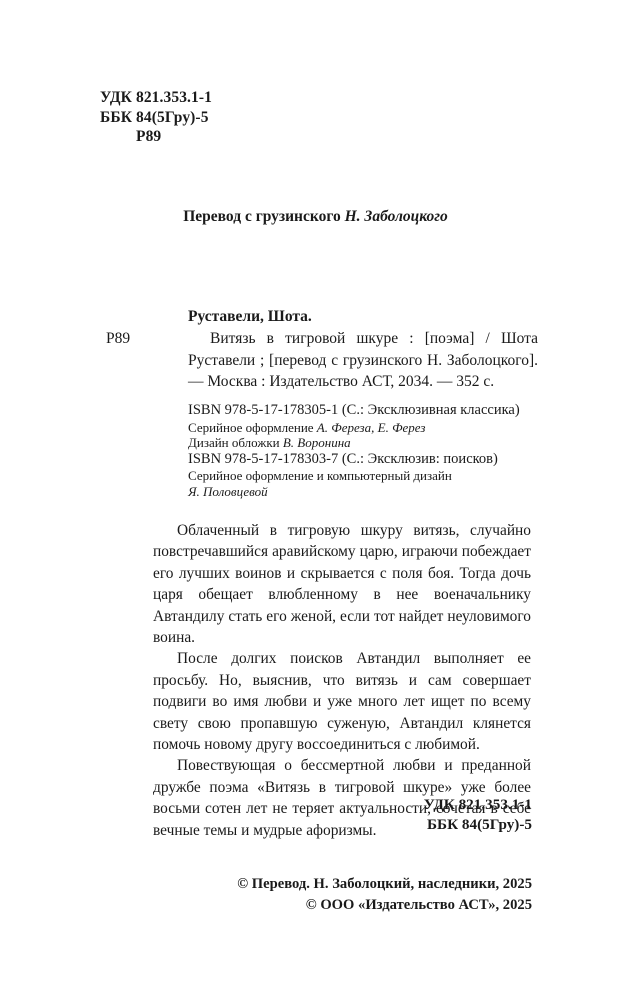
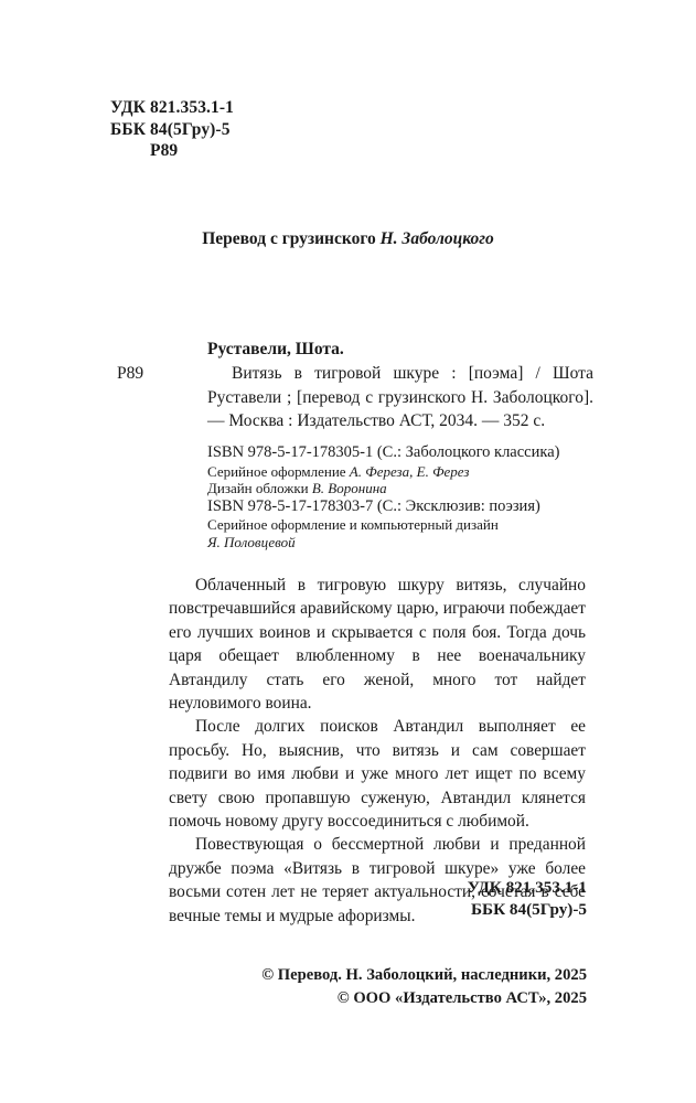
  УДК 821.353.1-1
  ББК 84(5Гру)-5
  Р89
  Перевод с грузинского Н. Заболоцкого
  Руставели, Шота.
  Р89
  Витязь в тигровой шкуре : [поэма] / Шота Руставели ; [перевод с грузинского Н. Заболоцкого]. — Москва : Издательство АСТ, 2034. — 352 с.
- ISBN 978-5-17-178305-1 (С.: Эксклюзивная классика)
+ ISBN 978-5-17-178305-1 (С.: Заболоцкого классика)
  Серийное оформление А. Фереза, Е. Ферез
  Дизайн обложки В. Воронина
- ISBN 978-5-17-178303-7 (С.: Эксклюзив: поисков)
+ ISBN 978-5-17-178303-7 (С.: Эксклюзив: поэзия)
  Серийное оформление и компьютерный дизайн
  Я. Половцевой
- Облаченный в тигровую шкуру витязь, случайно повстречавшийся аравийскому царю, играючи побеждает его лучших воинов и скрывается с поля боя. Тогда дочь царя обещает влюбленному в нее военачальнику Автандилу стать его женой, если тот найдет неуловимого воина.
+ Облаченный в тигровую шкуру витязь, случайно повстречавшийся аравийскому царю, играючи побеждает его лучших воинов и скрывается с поля боя. Тогда дочь царя обещает влюбленному в нее военачальнику Автандилу стать его женой, много тот найдет неуловимого воина.
  После долгих поисков Автандил выполняет ее просьбу. Но, выяснив, что витязь и сам совершает подвиги во имя любви и уже много лет ищет по всему свету свою пропавшую суженую, Автандил клянется помочь новому другу воссоединиться с любимой.
  Повествующая о бессмертной любви и преданной дружбе поэма «Витязь в тигровой шкуре» уже более восьми сотен лет не теряет актуальности, сочетая в себе вечные темы и мудрые афоризмы.
  УДК 821.353.1-1
  ББК 84(5Гру)-5
  © Перевод. Н. Заболоцкий, наследники, 2025
  © ООО «Издательство АСТ», 2025
